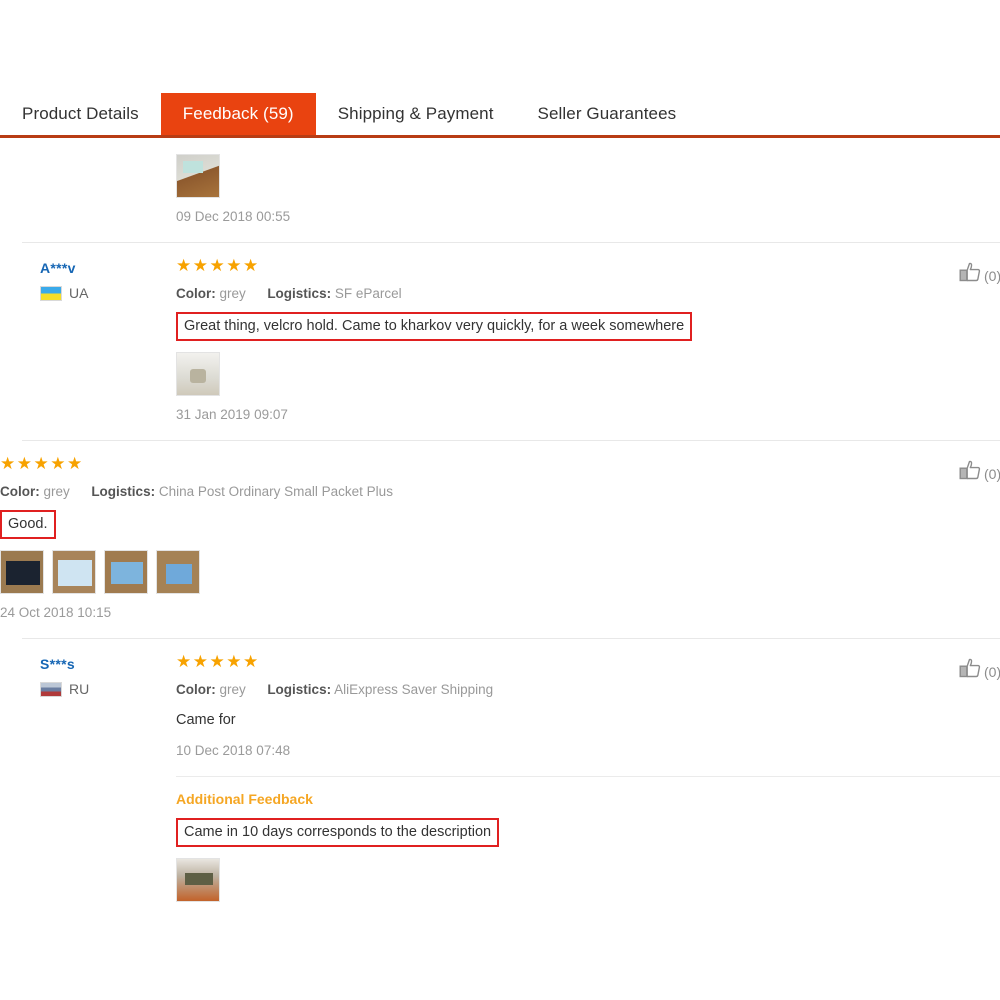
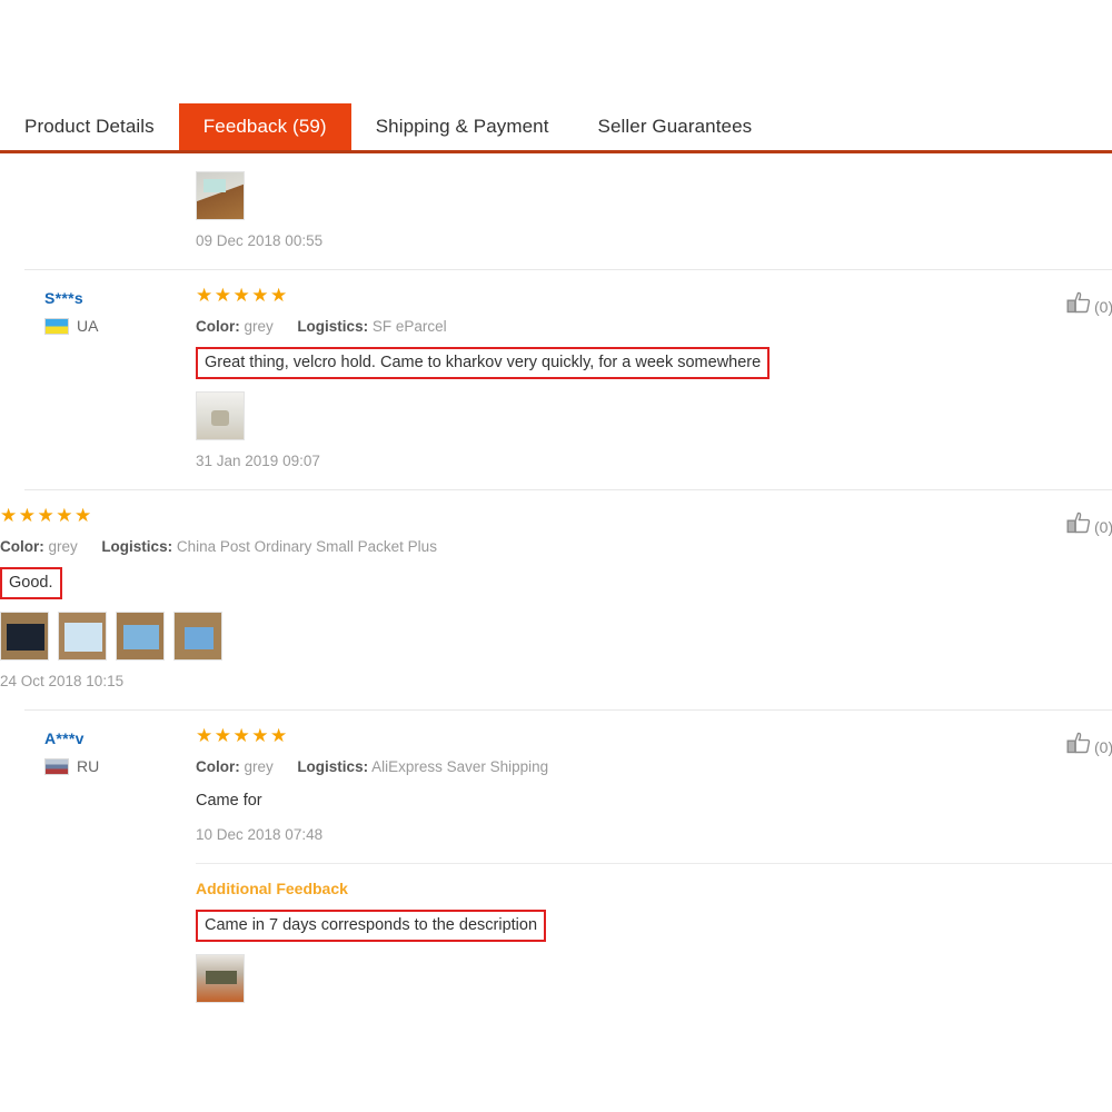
  Product Details
  Feedback (59)
  Shipping & Payment
  Seller Guarantees
  09 Dec 2018 00:55
- A***v
+ S***s
  UA
  ★★★★★
  Color: grey Logistics: SF eParcel
  Great thing, velcro hold. Came to kharkov very quickly, for a week somewhere
  31 Jan 2019 09:07
  (0)
  ★★★★★
  Color: grey Logistics: China Post Ordinary Small Packet Plus
  Good.
  24 Oct 2018 10:15
  (0)
- S***s
+ A***v
  RU
  ★★★★★
  Color: grey Logistics: AliExpress Saver Shipping
  Came for
  10 Dec 2018 07:48
  (0)
  Additional Feedback
- Came in 10 days corresponds to the description
+ Came in 7 days corresponds to the description
